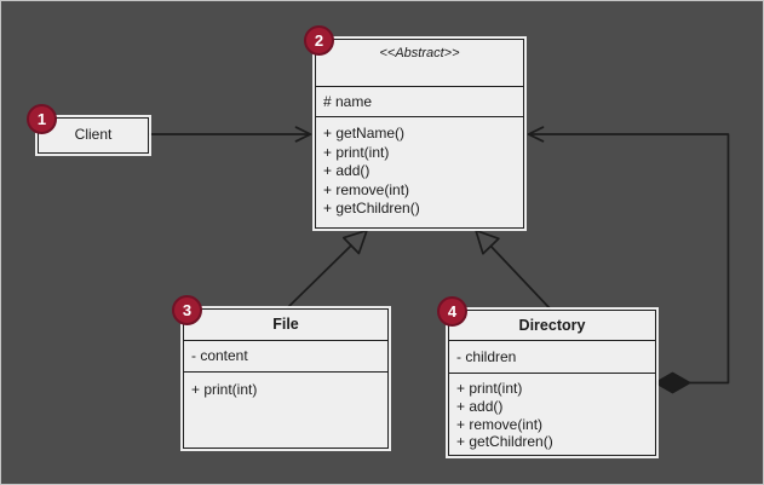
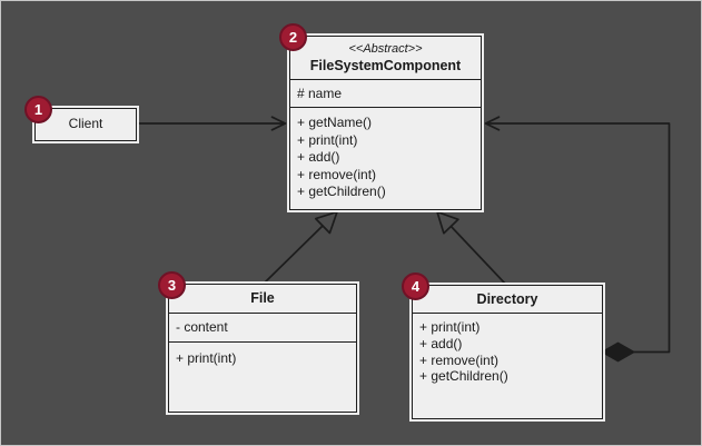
  Client
  <<Abstract>>
+ FileSystemComponent
  # name
  + getName()
  + print(int)
  + add()
  + remove(int)
  + getChildren()
  File
  - content
  + print(int)
  Directory
- - children
  + print(int)
  + add()
  + remove(int)
  + getChildren()
  1
  2
  3
  4
